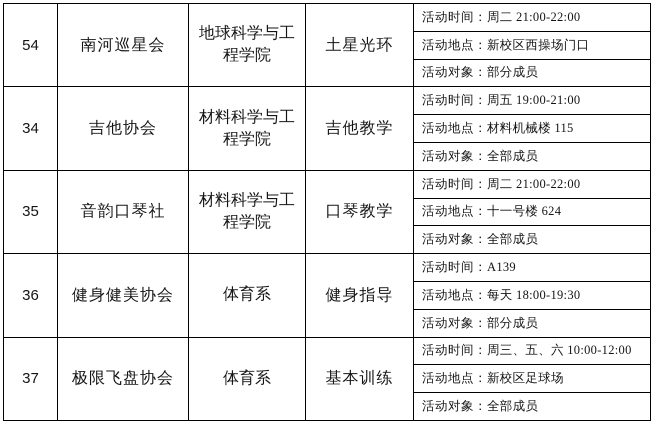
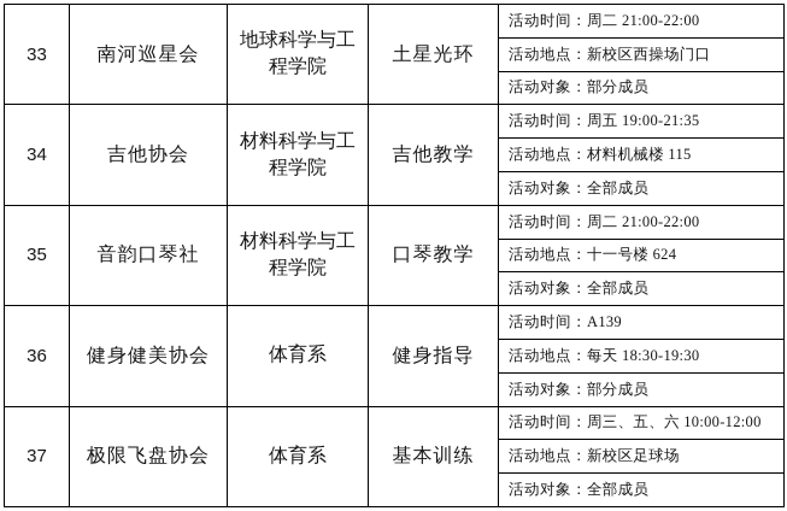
- 54	南河巡星会	地球科学与工程学院	土星光环	活动时间：周二 21:00-22:00
+ 33	南河巡星会	地球科学与工程学院	土星光环	活动时间：周二 21:00-22:00
  活动地点：新校区西操场门口
  活动对象：部分成员
- 34	吉他协会	材料科学与工程学院	吉他教学	活动时间：周五 19:00-21:00
+ 34	吉他协会	材料科学与工程学院	吉他教学	活动时间：周五 19:00-21:35
  活动地点：材料机械楼 115
  活动对象：全部成员
  35	音韵口琴社	材料科学与工程学院	口琴教学	活动时间：周二 21:00-22:00
  活动地点：十一号楼 624
  活动对象：全部成员
  36	健身健美协会	体育系	健身指导	活动时间：A139
- 活动地点：每天 18:00-19:30
+ 活动地点：每天 18:30-19:30
  活动对象：部分成员
  37	极限飞盘协会	体育系	基本训练	活动时间：周三、五、六 10:00-12:00
  活动地点：新校区足球场
  活动对象：全部成员
